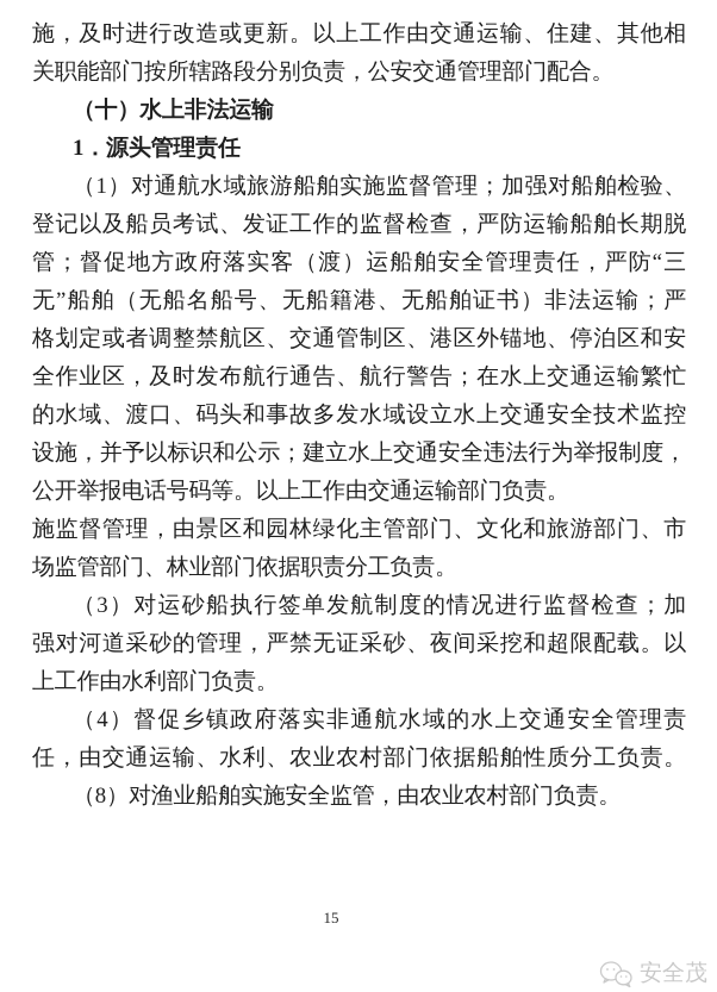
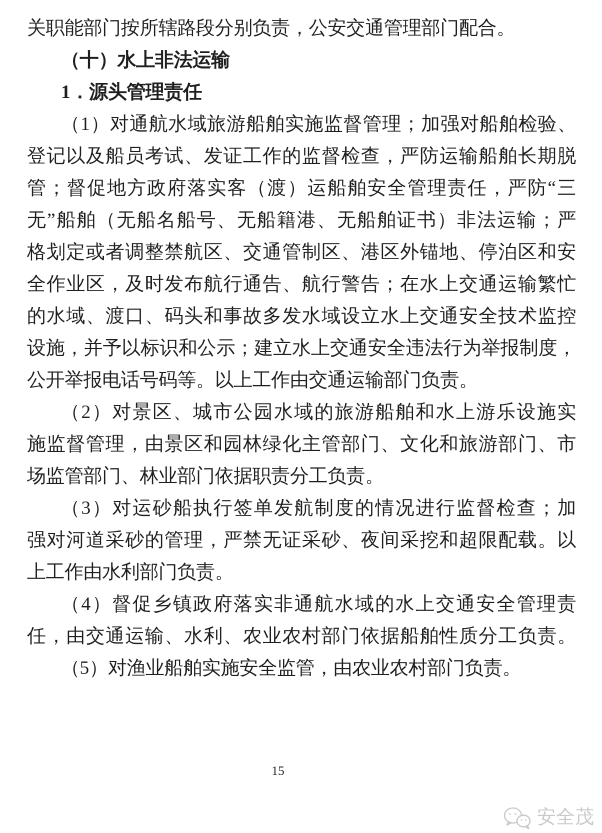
- 施，及时进行改造或更新。以上工作由交通运输、住建、其他相
  关职能部门按所辖路段分别负责，公安交通管理部门配合。
  （十）水上非法运输
  1．源头管理责任
  （1）对通航水域旅游船舶实施监督管理；加强对船舶检验、
  登记以及船员考试、发证工作的监督检查，严防运输船舶长期脱
  管；督促地方政府落实客（渡）运船舶安全管理责任，严防“三
  无”船舶（无船名船号、无船籍港、无船舶证书）非法运输；严
  格划定或者调整禁航区、交通管制区、港区外锚地、停泊区和安
  全作业区，及时发布航行通告、航行警告；在水上交通运输繁忙
  的水域、渡口、码头和事故多发水域设立水上交通安全技术监控
  设施，并予以标识和公示；建立水上交通安全违法行为举报制度，
  公开举报电话号码等。以上工作由交通运输部门负责。
+ （2）对景区、城市公园水域的旅游船舶和水上游乐设施实
  施监督管理，由景区和园林绿化主管部门、文化和旅游部门、市
  场监管部门、林业部门依据职责分工负责。
  （3）对运砂船执行签单发航制度的情况进行监督检查；加
  强对河道采砂的管理，严禁无证采砂、夜间采挖和超限配载。以
  上工作由水利部门负责。
  （4）督促乡镇政府落实非通航水域的水上交通安全管理责
  任，由交通运输、水利、农业农村部门依据船舶性质分工负责。
- （8）对渔业船舶实施安全监管，由农业农村部门负责。
+ （5）对渔业船舶实施安全监管，由农业农村部门负责。
  15
  安全茂
